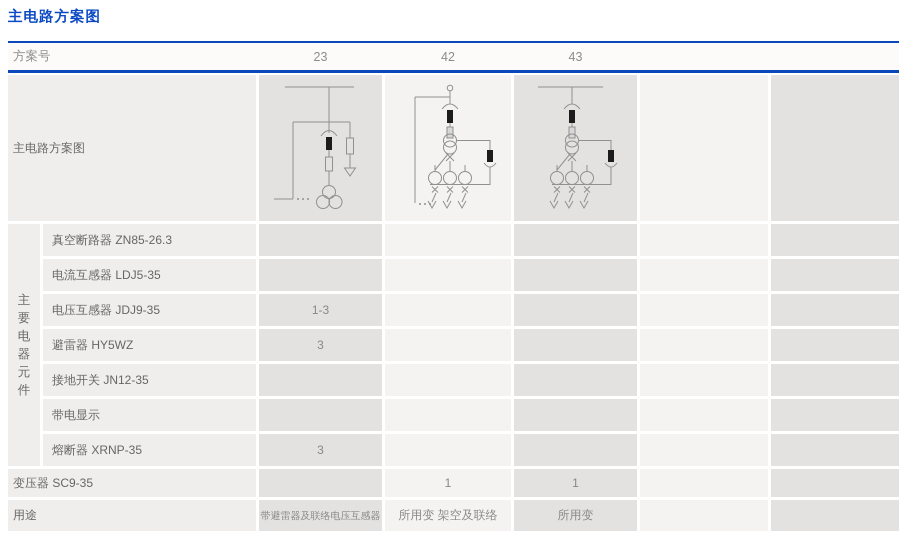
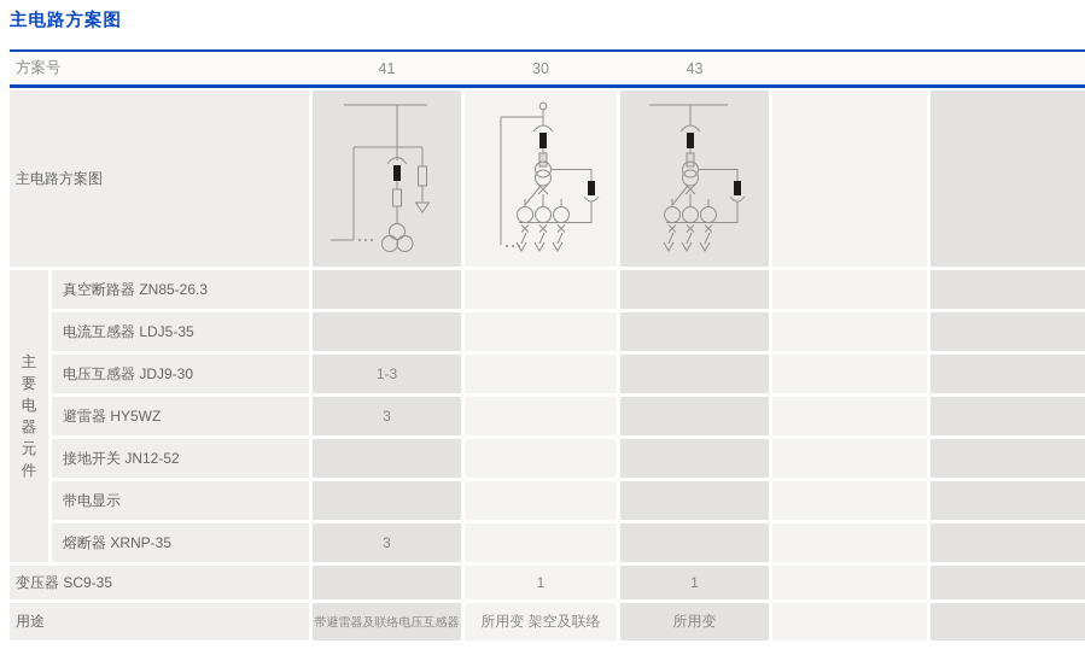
  主电路方案图
  方案号
- 23
+ 41
- 42
+ 30
  43
  主电路方案图
  主要电器元件
  真空断路器 ZN85-26.3
  电流互感器 LDJ5-35
- 电压互感器 JDJ9-35
+ 电压互感器 JDJ9-30
  1-3
  避雷器 HY5WZ
  3
- 接地开关 JN12-35
+ 接地开关 JN12-52
  带电显示
  熔断器 XRNP-35
  3
  变压器 SC9-35
  1
  1
  用途
  带避雷器及联络电压互感器
  所用变 架空及联络
  所用变
